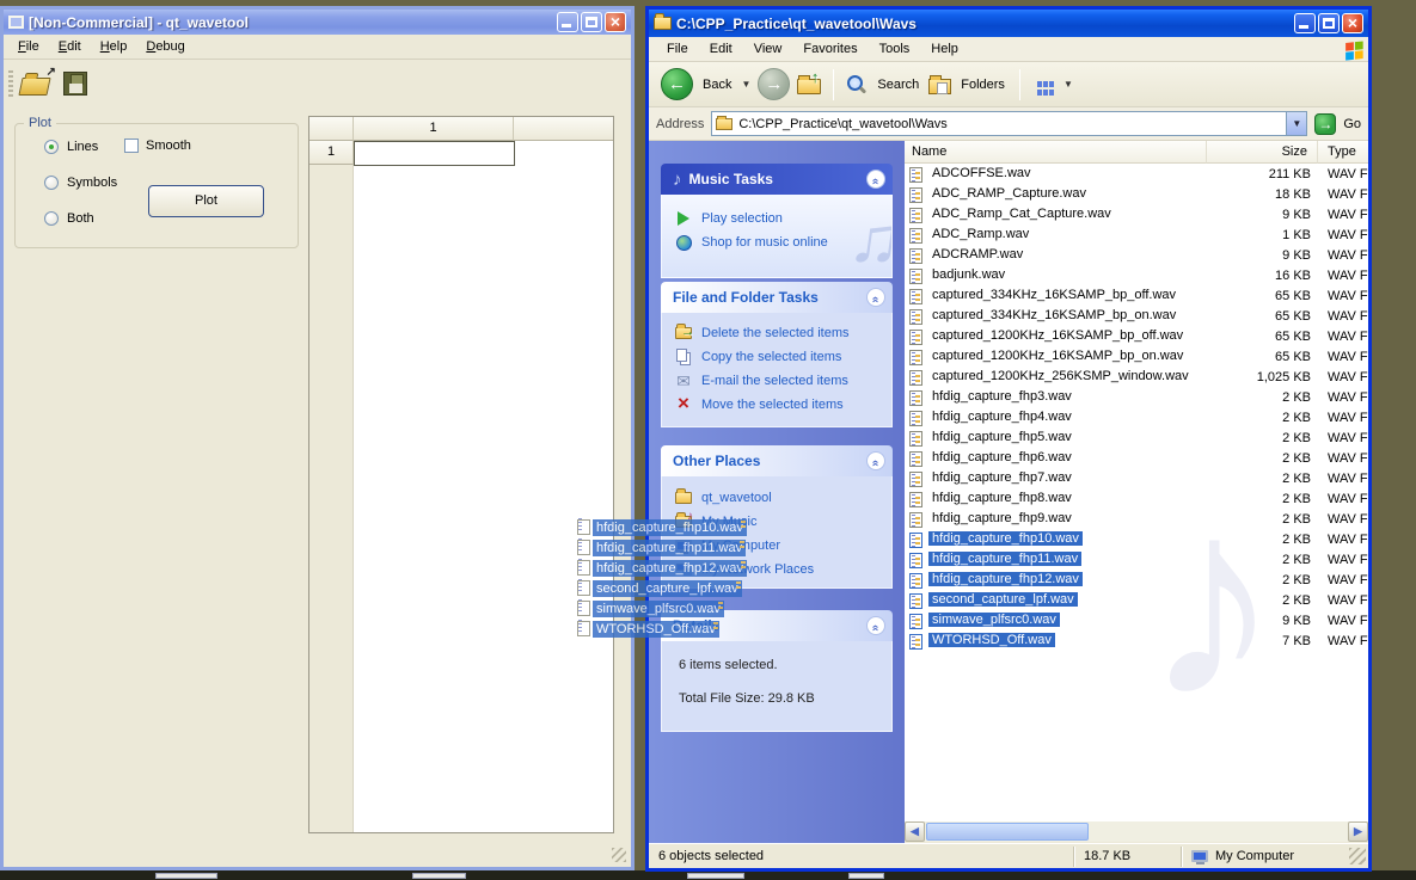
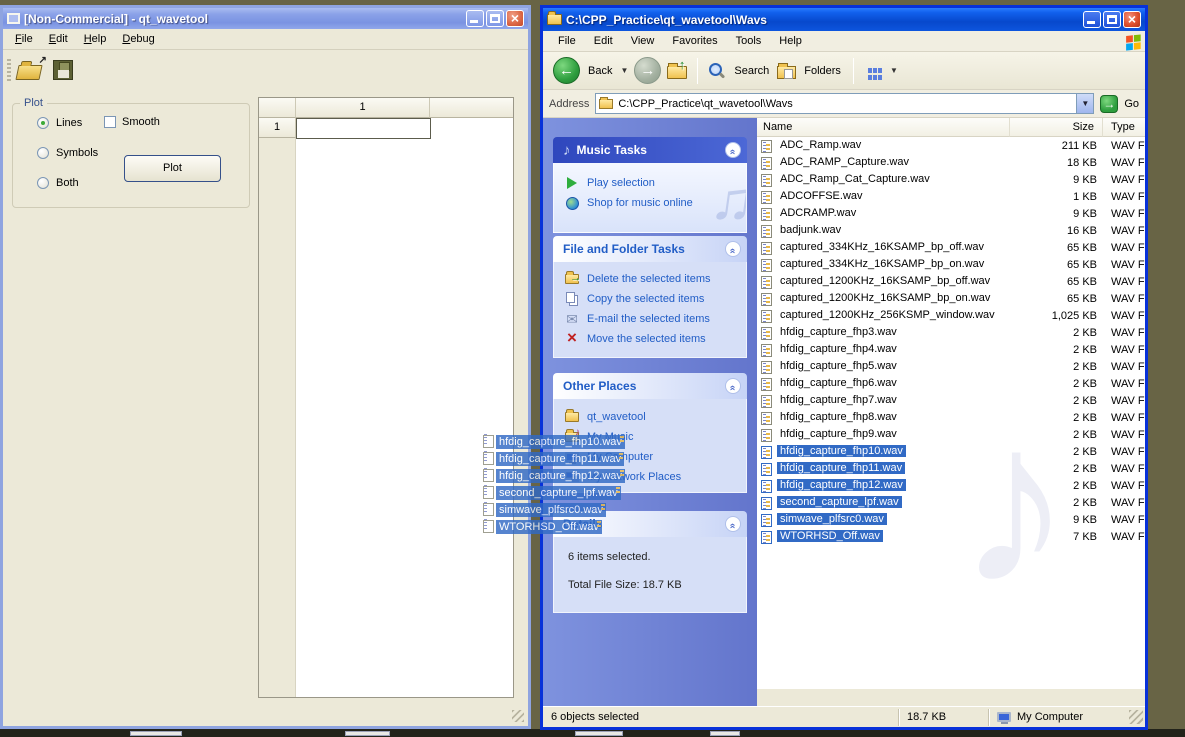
  [Non-Commercial] - qt_wavetool
  ×
  File
  Edit
  Help
  Debug
  Lines
  Symbols
  Both
  Smooth
  Plot
  Plot
  1
  1
  C:\CPP_Practice\qt_wavetool\Wavs
  ×
  File
  Edit
  View
  Favorites
  Tools
  Help
  ←
  Back
  ▼
  →
  Search
  Folders
  ▼
  Address
  C:\CPP_Practice\qt_wavetool\Wavs
  ▼
  →
  Go
  ♪
  Music Tasks
  Play selection
  Shop for music online
  File and Folder Tasks
  Delete the selected items
  Copy the selected items
  E-mail the selected items
  Move the selected items
  Other Places
  qt_wavetool
  My Music
  My Computer
  My Network Places
  Details
  6 items selected.
- Total File Size: 29.8 KB
+ Total File Size: 18.7 KB
  Name
  Size
  Type
- ADCOFFSE.wav
+ ADC_Ramp.wav
  211 KB
  WAV F
  ADC_RAMP_Capture.wav
  18 KB
  WAV F
  ADC_Ramp_Cat_Capture.wav
  9 KB
  WAV F
- ADC_Ramp.wav
+ ADCOFFSE.wav
  1 KB
  WAV F
  ADCRAMP.wav
  9 KB
  WAV F
  badjunk.wav
  16 KB
  WAV F
  captured_334KHz_16KSAMP_bp_off.wav
  65 KB
  WAV F
  captured_334KHz_16KSAMP_bp_on.wav
  65 KB
  WAV F
  captured_1200KHz_16KSAMP_bp_off.wav
  65 KB
  WAV F
  captured_1200KHz_16KSAMP_bp_on.wav
  65 KB
  WAV F
  captured_1200KHz_256KSMP_window.wav
  1,025 KB
  WAV F
  hfdig_capture_fhp3.wav
  2 KB
  WAV F
  hfdig_capture_fhp4.wav
  2 KB
  WAV F
  hfdig_capture_fhp5.wav
  2 KB
  WAV F
  hfdig_capture_fhp6.wav
  2 KB
  WAV F
  hfdig_capture_fhp7.wav
  2 KB
  WAV F
  hfdig_capture_fhp8.wav
  2 KB
  WAV F
  hfdig_capture_fhp9.wav
  2 KB
  WAV F
  hfdig_capture_fhp10.wav
  2 KB
  WAV F
  hfdig_capture_fhp11.wav
  2 KB
  WAV F
  hfdig_capture_fhp12.wav
  2 KB
  WAV F
  second_capture_lpf.wav
  2 KB
  WAV F
  simwave_plfsrc0.wav
  9 KB
  WAV F
  WTORHSD_Off.wav
  7 KB
  WAV F
- ◀
- ▶
  6 objects selected
  18.7 KB
  My Computer
  hfdig_capture_fhp10.wav
  hfdig_capture_fhp11.wav
  hfdig_capture_fhp12.wav
  second_capture_lpf.wav
  simwave_plfsrc0.wav
  WTORHSD_Off.wav
